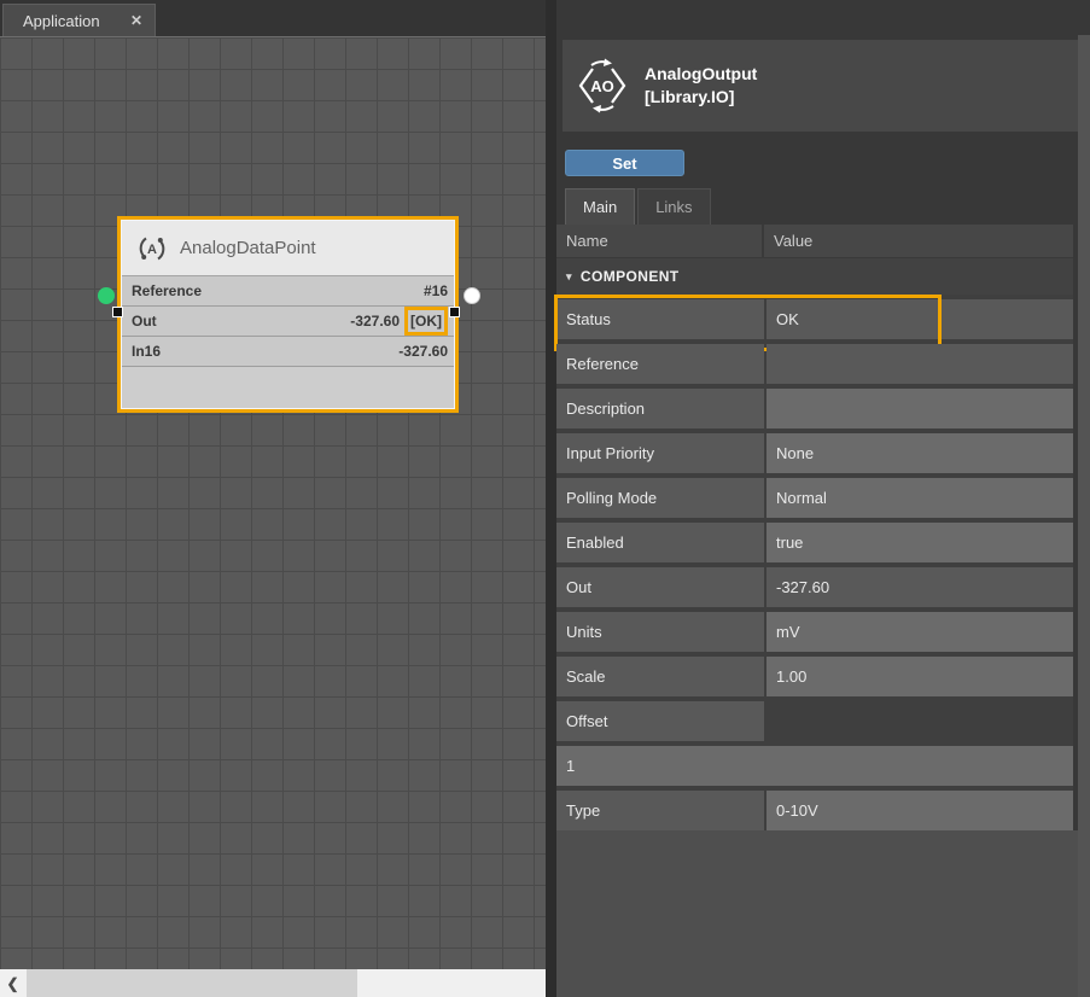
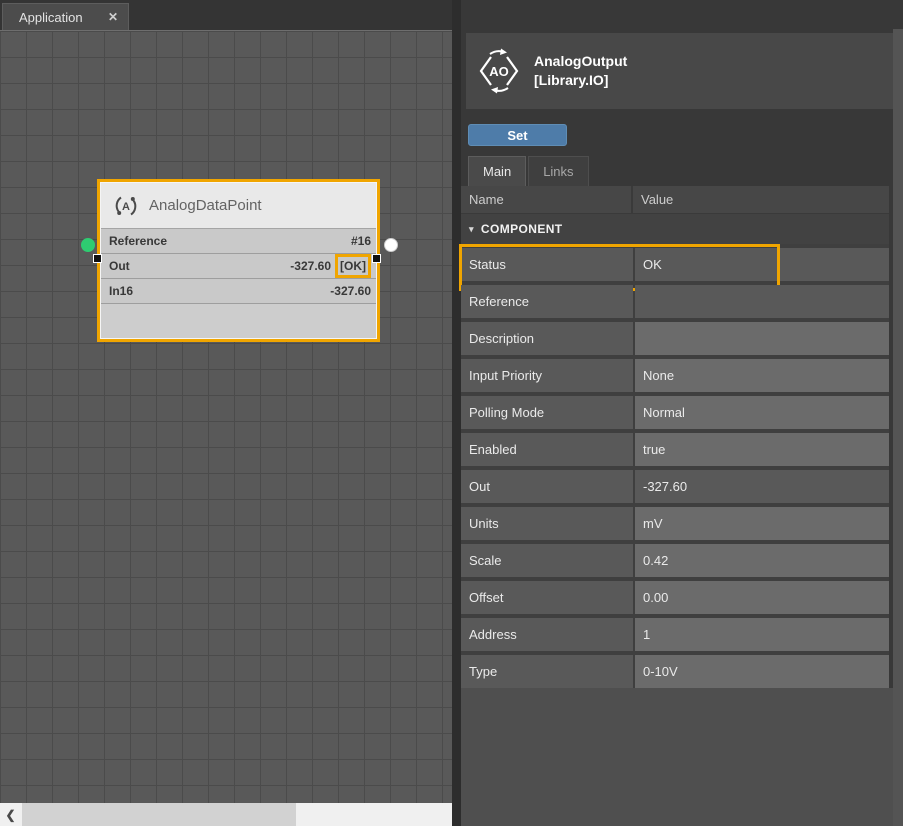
  Application
  ✕
  A
  AnalogDataPoint
  Reference
  #16
  Out
  -327.60
  [OK]
  In16
  -327.60
  ❮
  AO
  AnalogOutput
  [Library.IO]
  Set
  Main
  Links
  Name
  Value
  ▾
  COMPONENT
  Status
  OK
  Reference
  Description
  Input Priority
  None
  Polling Mode
  Normal
  Enabled
  true
  Out
  -327.60
  Units
  mV
  Scale
- 1.00
+ 0.42
  Offset
+ 0.00
+ Address
  1
  Type
  0-10V
